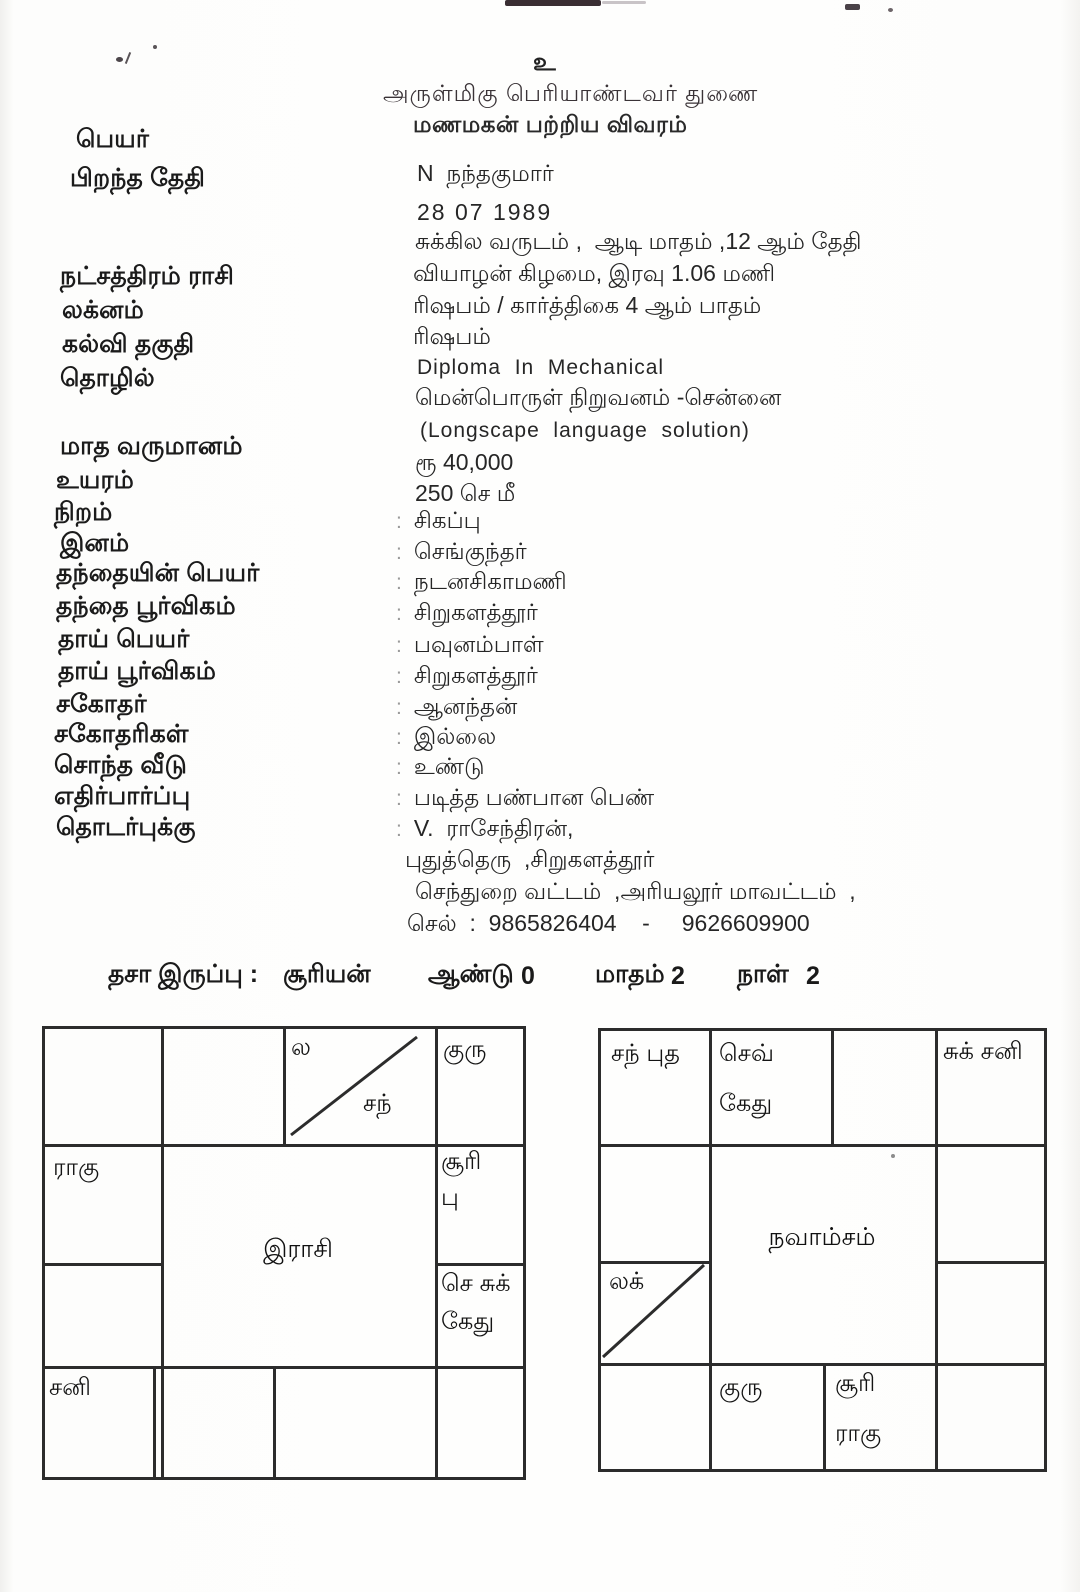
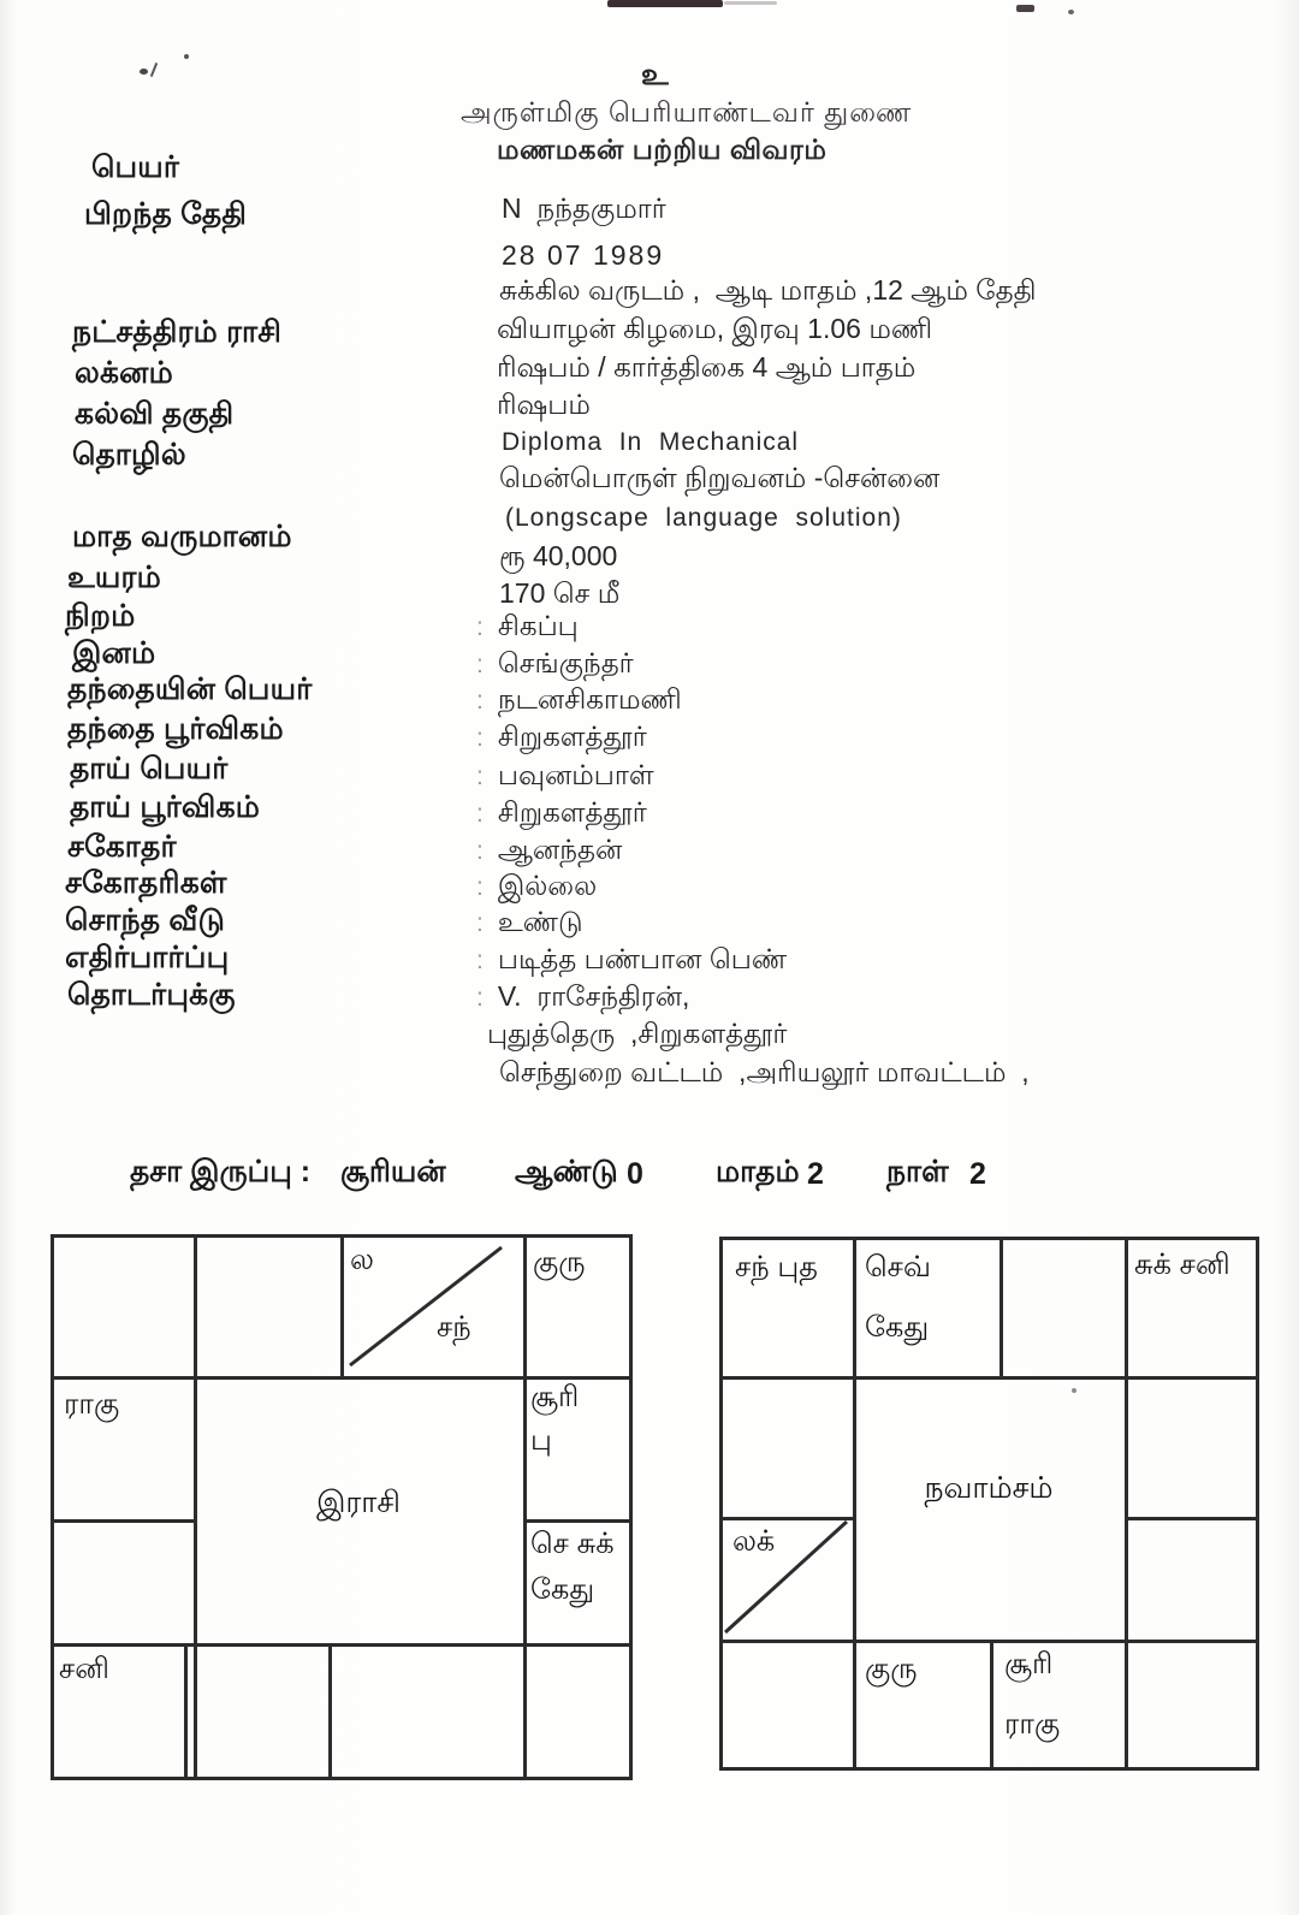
  உ
  அருள்மிகு பெரியாண்டவர் துணை
  மணமகன் பற்றிய விவரம்
  பெயர்
  பிறந்த தேதி
  நட்சத்திரம் ராசி
  லக்னம்
  கல்வி தகுதி
  தொழில்
  மாத வருமானம்
  உயரம்
  நிறம்
  இனம்
  தந்தையின் பெயர்
  தந்தை பூர்விகம்
  தாய் பெயர்
  தாய் பூர்விகம்
  சகோதர்
  சகோதரிகள்
  சொந்த வீடு
  எதிர்பார்ப்பு
  தொடர்புக்கு
  N நந்தகுமார்
  28 07 1989
  சுக்கில வருடம் , ஆடி மாதம் ,12 ஆம் தேதி
  வியாழன் கிழமை, இரவு 1.06 மணி
  ரிஷபம் / கார்த்திகை 4 ஆம் பாதம்
  ரிஷபம்
  Diploma In Mechanical
  மென்பொருள் நிறுவனம் -சென்னை
  (Longscape language solution)
  ரூ 40,000
- 250 செ மீ
+ 170 செ மீ
  : சிகப்பு
  : செங்குந்தர்
  : நடனசிகாமணி
  : சிறுகளத்தூர்
  : பவுனம்பாள்
  : சிறுகளத்தூர்
  : ஆனந்தன்
  : இல்லை
  : உண்டு
  : படித்த பண்பான பெண்
  : V. ராசேந்திரன்,
  புதுத்தெரு ,சிறுகளத்தூர்
  செந்துறை வட்டம் ,அரியலூர் மாவட்டம் ,
- செல் : 9865826404 - 9626609900
  தசா இருப்பு :
  சூரியன்
  ஆண்டு
  0
  மாதம்
  2
  நாள்
  2
  ல
  சந்
  குரு
  ராகு
  சூரி
  பு
  செ சுக்
  கேது
  சனி
  இராசி
  சந் புத
  செவ்
  கேது
  சுக் சனி
  லக்
  குரு
  சூரி
  ராகு
  நவாம்சம்
